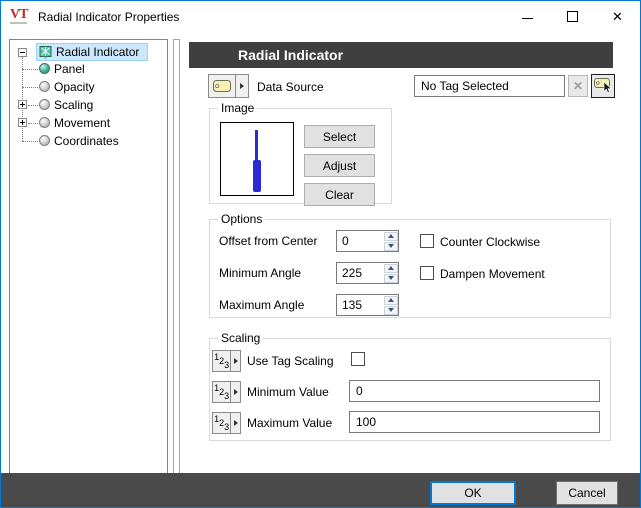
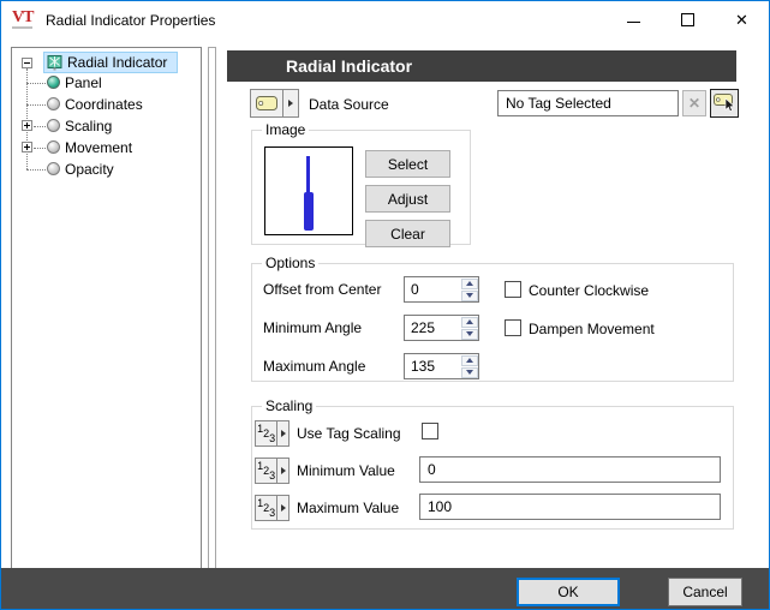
  VT
  Radial Indicator Properties
  ✕
  Radial Indicator
  Panel
- Opacity
+ Coordinates
  Scaling
  Movement
- Coordinates
+ Opacity
  Radial Indicator
  Data Source
  No Tag Selected
  ✕
  Image
  Select
  Adjust
  Clear
  Options
  Offset from Center
  0
  Counter Clockwise
  Minimum Angle
  225
  Dampen Movement
  Maximum Angle
  135
  Scaling
  1
  2
  3
  Use Tag Scaling
  1
  2
  3
  Minimum Value
  0
  1
  2
  3
  Maximum Value
  100
  OK
  Cancel
